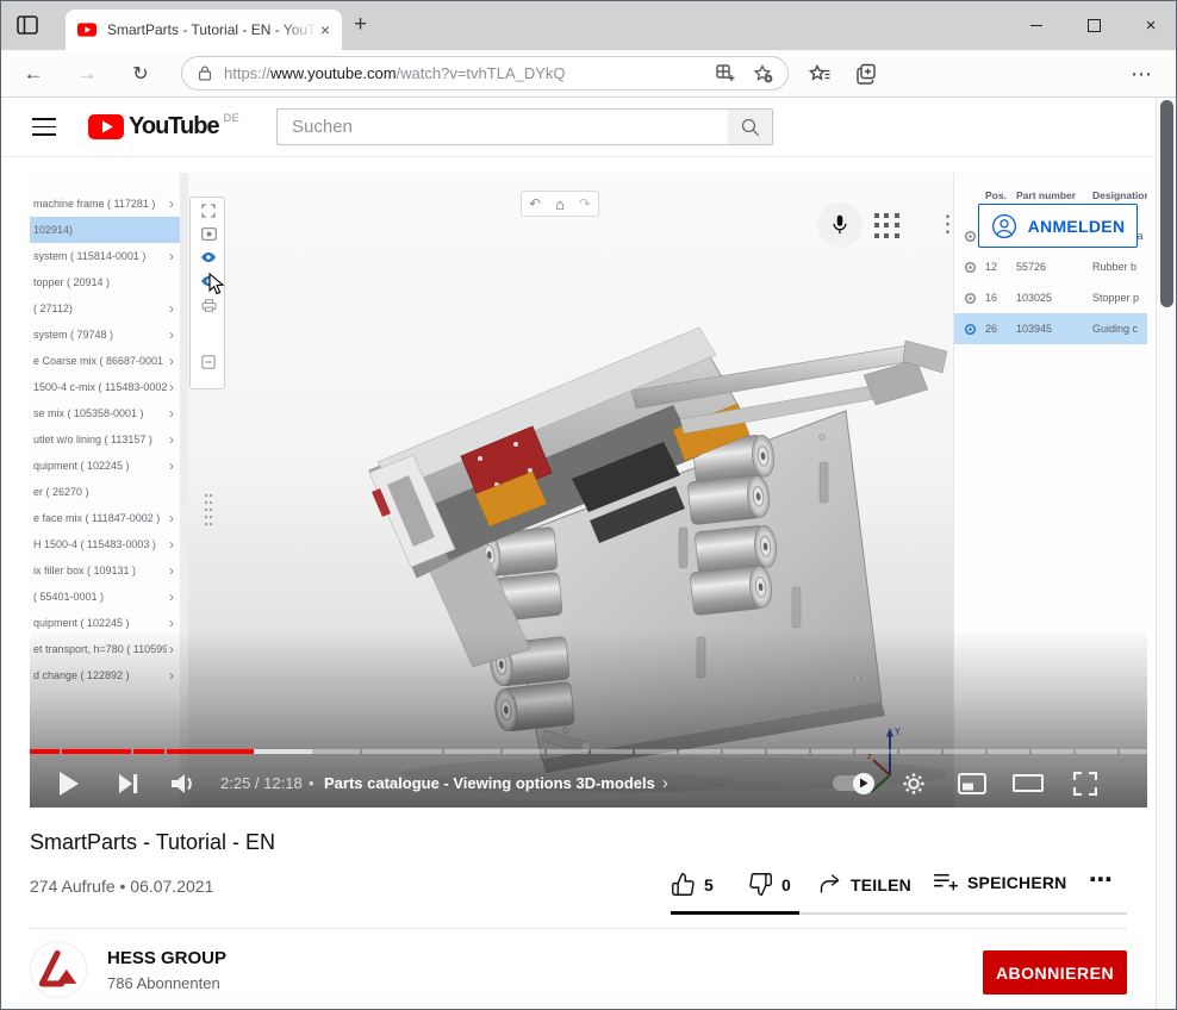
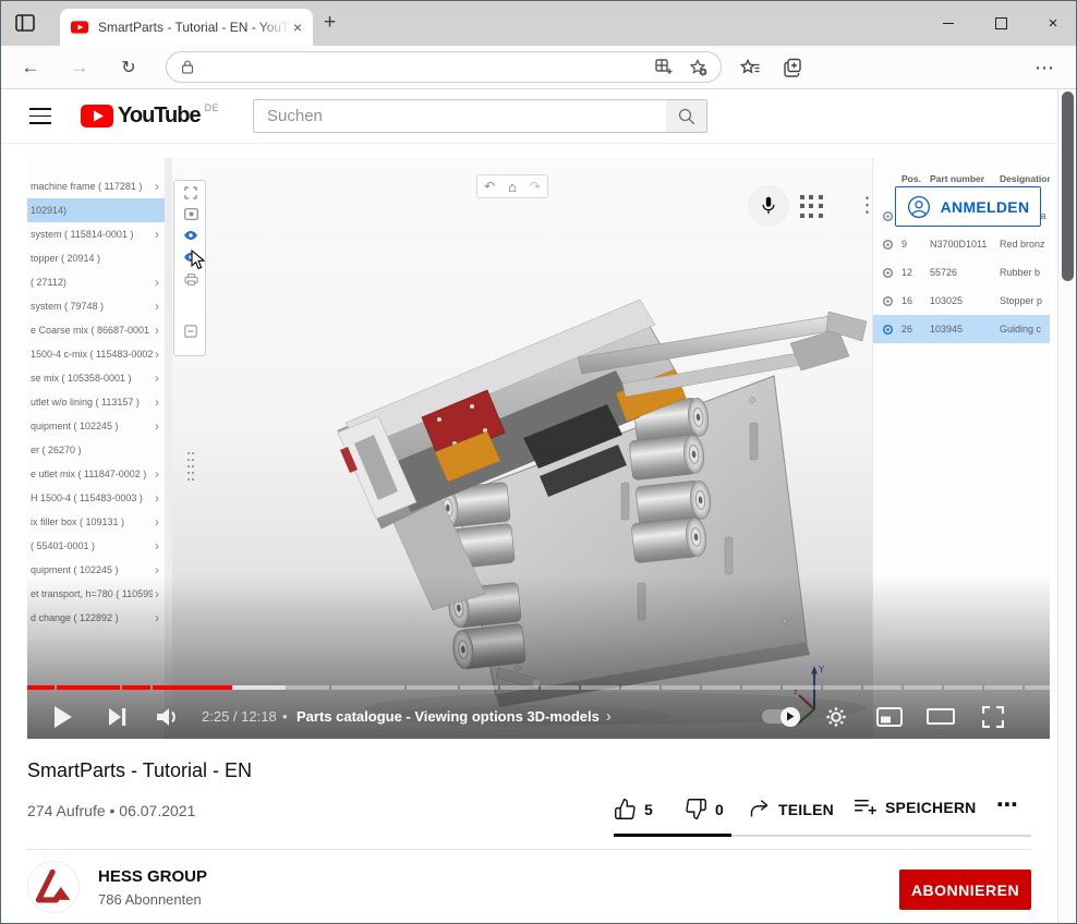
  SmartParts - Tutorial - EN - YouT
  ×
  +
  ×
  ←
  →
  ↻
- https://www.youtube.com/watch?v=tvhTLA_DYkQ
  ⋯
  YouTube
  DE
  Suchen
  ⋮
  ANMELDEN
  machine frame ( 117281 )
  ›
  102914)
  system ( 115814-0001 )
  ›
  topper ( 20914 )
  ( 27112)
  ›
  system ( 79748 )
  ›
  e Coarse mix ( 86687-0001
  ›
  1500-4 c-mix ( 115483-0002
  ›
  se mix ( 105358-0001 )
  ›
  utlet w/o lining ( 113157 )
  ›
  quipment ( 102245 )
  ›
  er ( 26270 )
- e face mix ( 111847-0002 )
+ e utlet mix ( 111847-0002 )
  ›
  H 1500-4 ( 115483-0003 )
  ›
  ix filler box ( 109131 )
  ›
  ( 55401-0001 )
  ›
  quipment ( 102245 )
  ›
  ↶
  ⌂
  ↷
  Pos.
  Part number
  Designatio
+ 9
+ N3700D1011
+ Red bronz
  12
  55726
  Rubber b
  16
  103025
  Stopper p
  26
  103945
  Guiding c
  2:25 / 12:18
  •
  Parts catalogue - Viewing options 3D-models
  ›
  SmartParts - Tutorial - EN
  274 Aufrufe • 06.07.2021
  5
  0
  TEILEN
  SPEICHERN
  ⋯
  HESS GROUP
  786 Abonnenten
  ABONNIEREN
